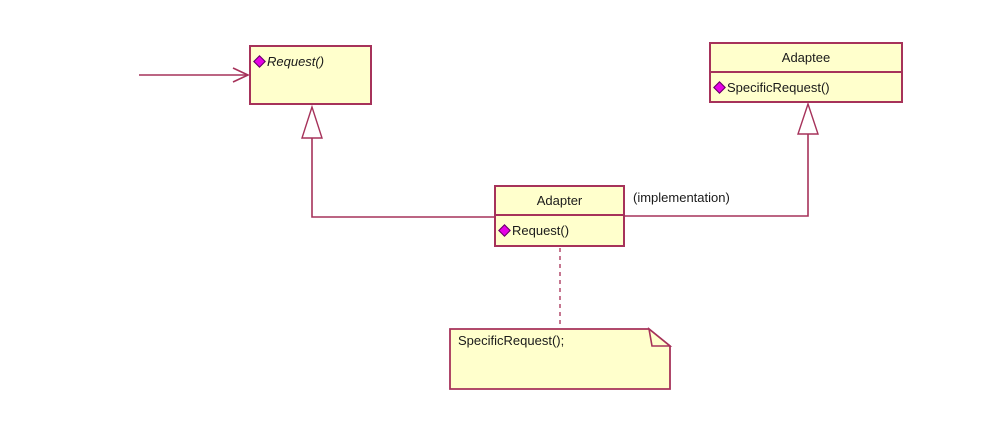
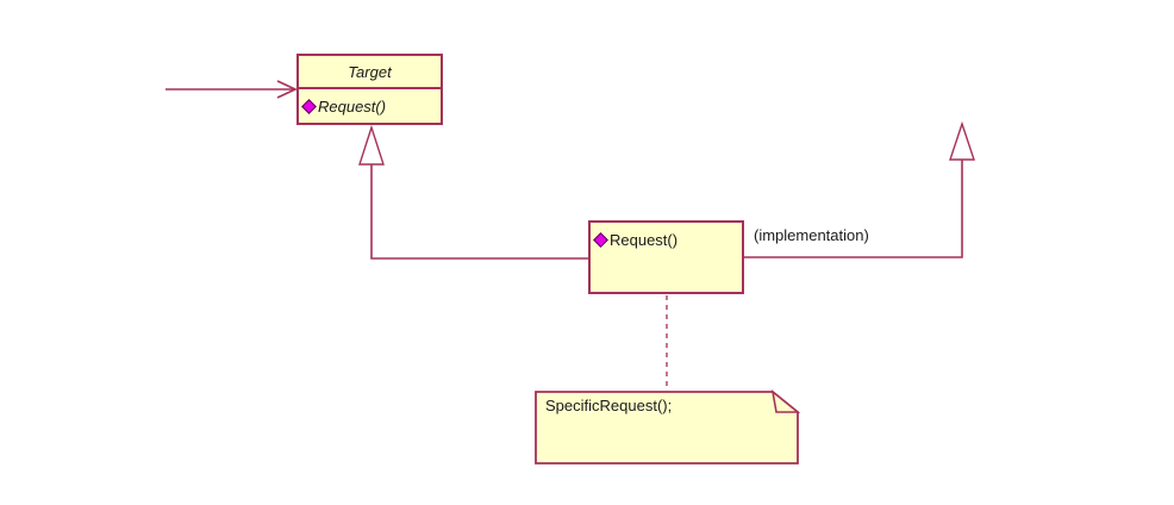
+ Target
  Request()
- Adaptee
- SpecificRequest()
- Adapter
  Request()
  (implementation)
  SpecificRequest();
